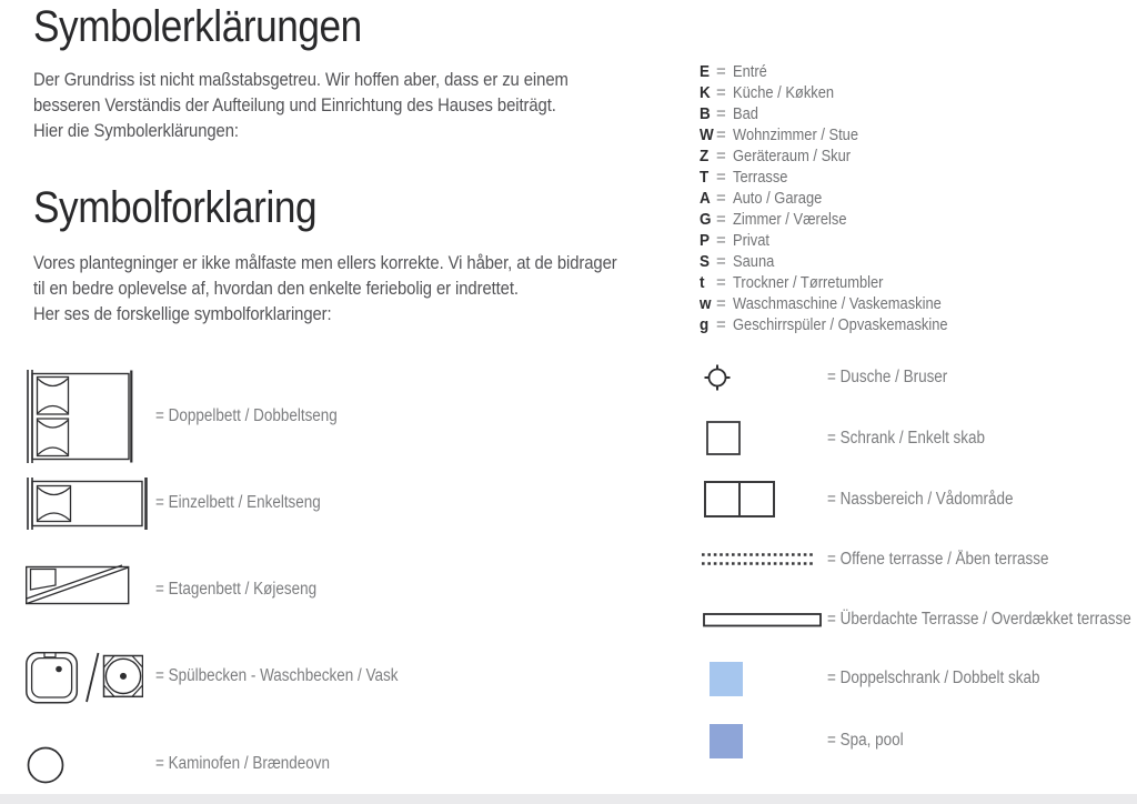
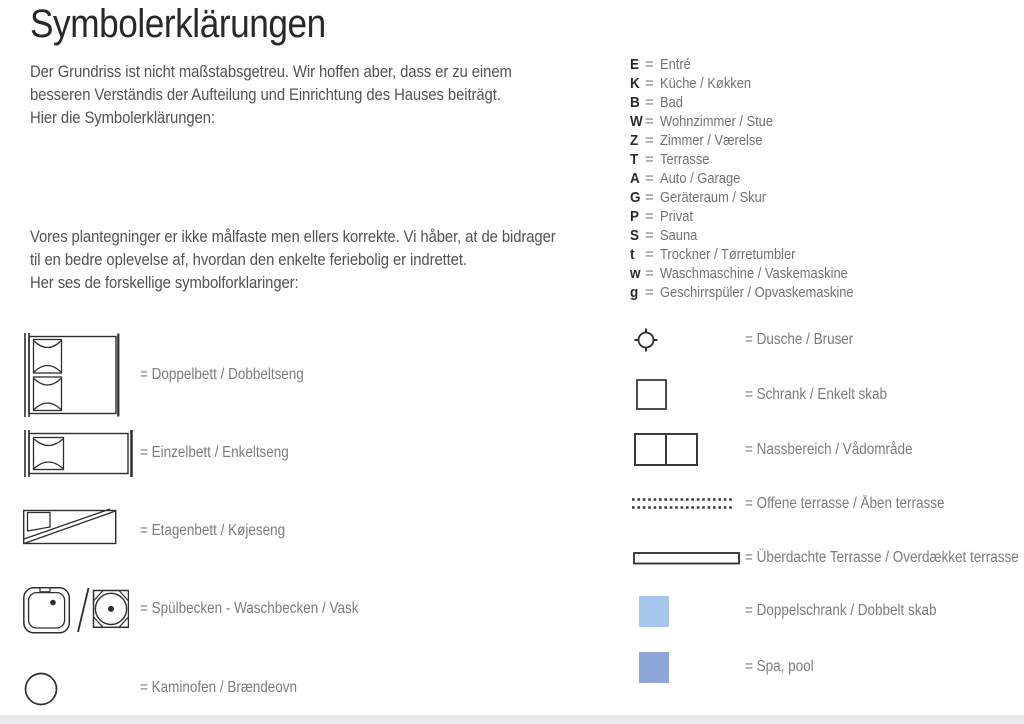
  Symbolerklärungen
  Der Grundriss ist nicht maßstabsgetreu. Wir hoffen aber, dass er zu einem
  besseren Verständis der Aufteilung und Einrichtung des Hauses beiträgt.
  Hier die Symbolerklärungen:
- Symbolforklaring
  Vores plantegninger er ikke målfaste men ellers korrekte. Vi håber, at de bidrager
  til en bedre oplevelse af, hvordan den enkelte feriebolig er indrettet.
  Her ses de forskellige symbolforklaringer:
  = Doppelbett / Dobbeltseng
  = Einzelbett / Enkeltseng
  = Etagenbett / Køjeseng
  = Spülbecken - Waschbecken / Vask
  = Kaminofen / Brændeovn
  E
  =
  Entré
  K
  =
  Küche / Køkken
  B
  =
  Bad
  W
  =
  Wohnzimmer / Stue
  Z
  =
- Geräteraum / Skur
+ Zimmer / Værelse
  T
  =
  Terrasse
  A
  =
  Auto / Garage
  G
  =
- Zimmer / Værelse
+ Geräteraum / Skur
  P
  =
  Privat
  S
  =
  Sauna
  t
  =
  Trockner / Tørretumbler
  w
  =
  Waschmaschine / Vaskemaskine
  g
  =
  Geschirrspüler / Opvaskemaskine
  = Dusche / Bruser
  = Schrank / Enkelt skab
  = Nassbereich / Vådområde
  = Offene terrasse / Åben terrasse
  = Überdachte Terrasse / Overdækket terrasse
  = Doppelschrank / Dobbelt skab
  = Spa, pool
